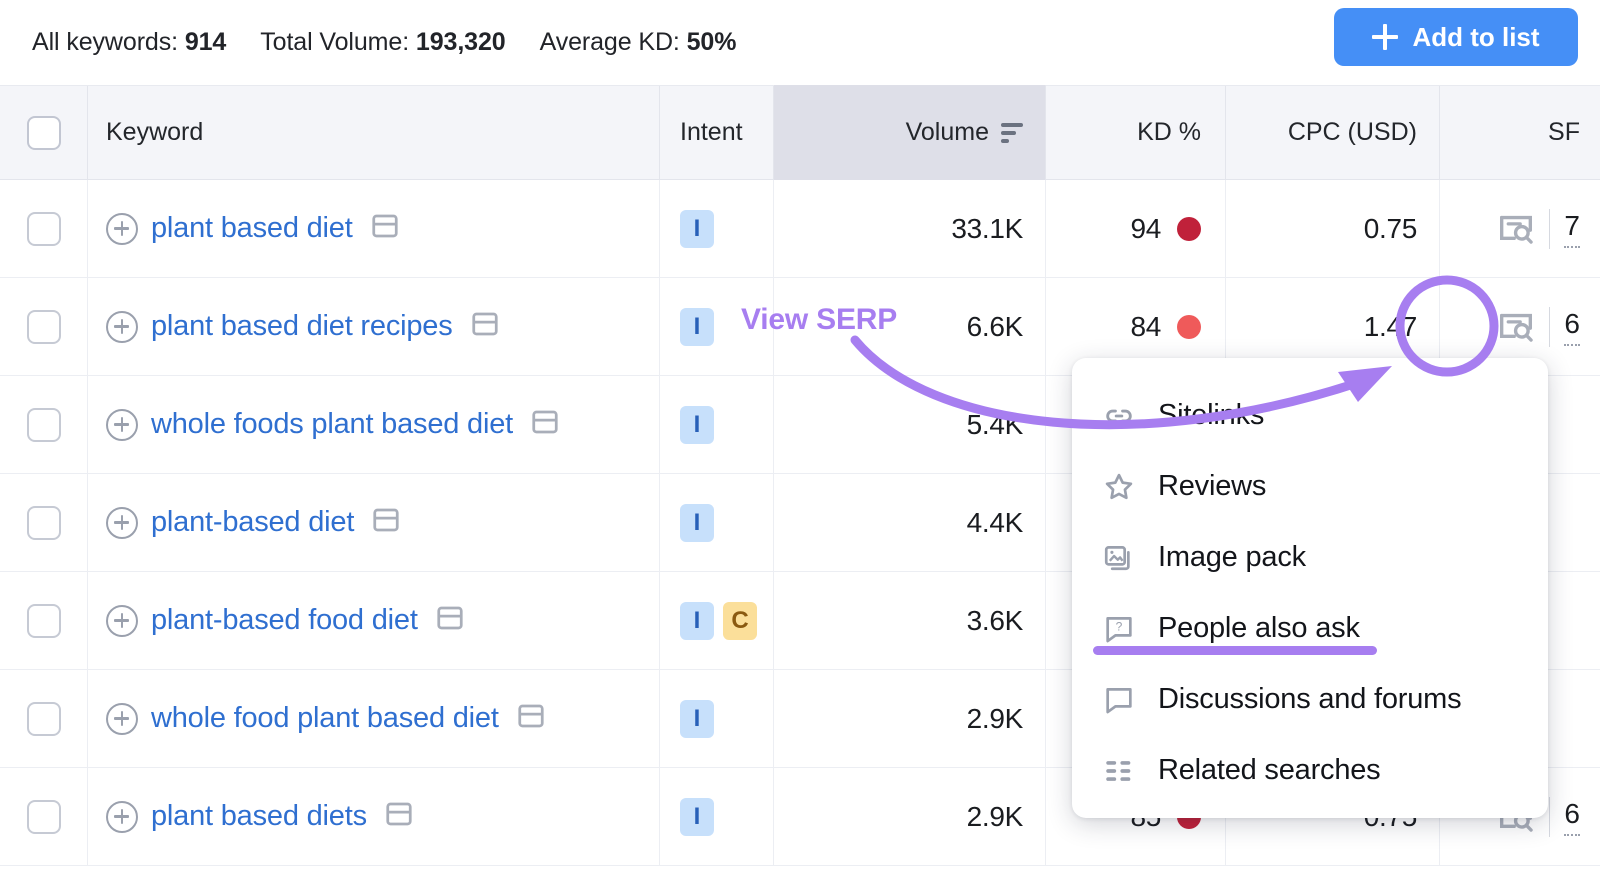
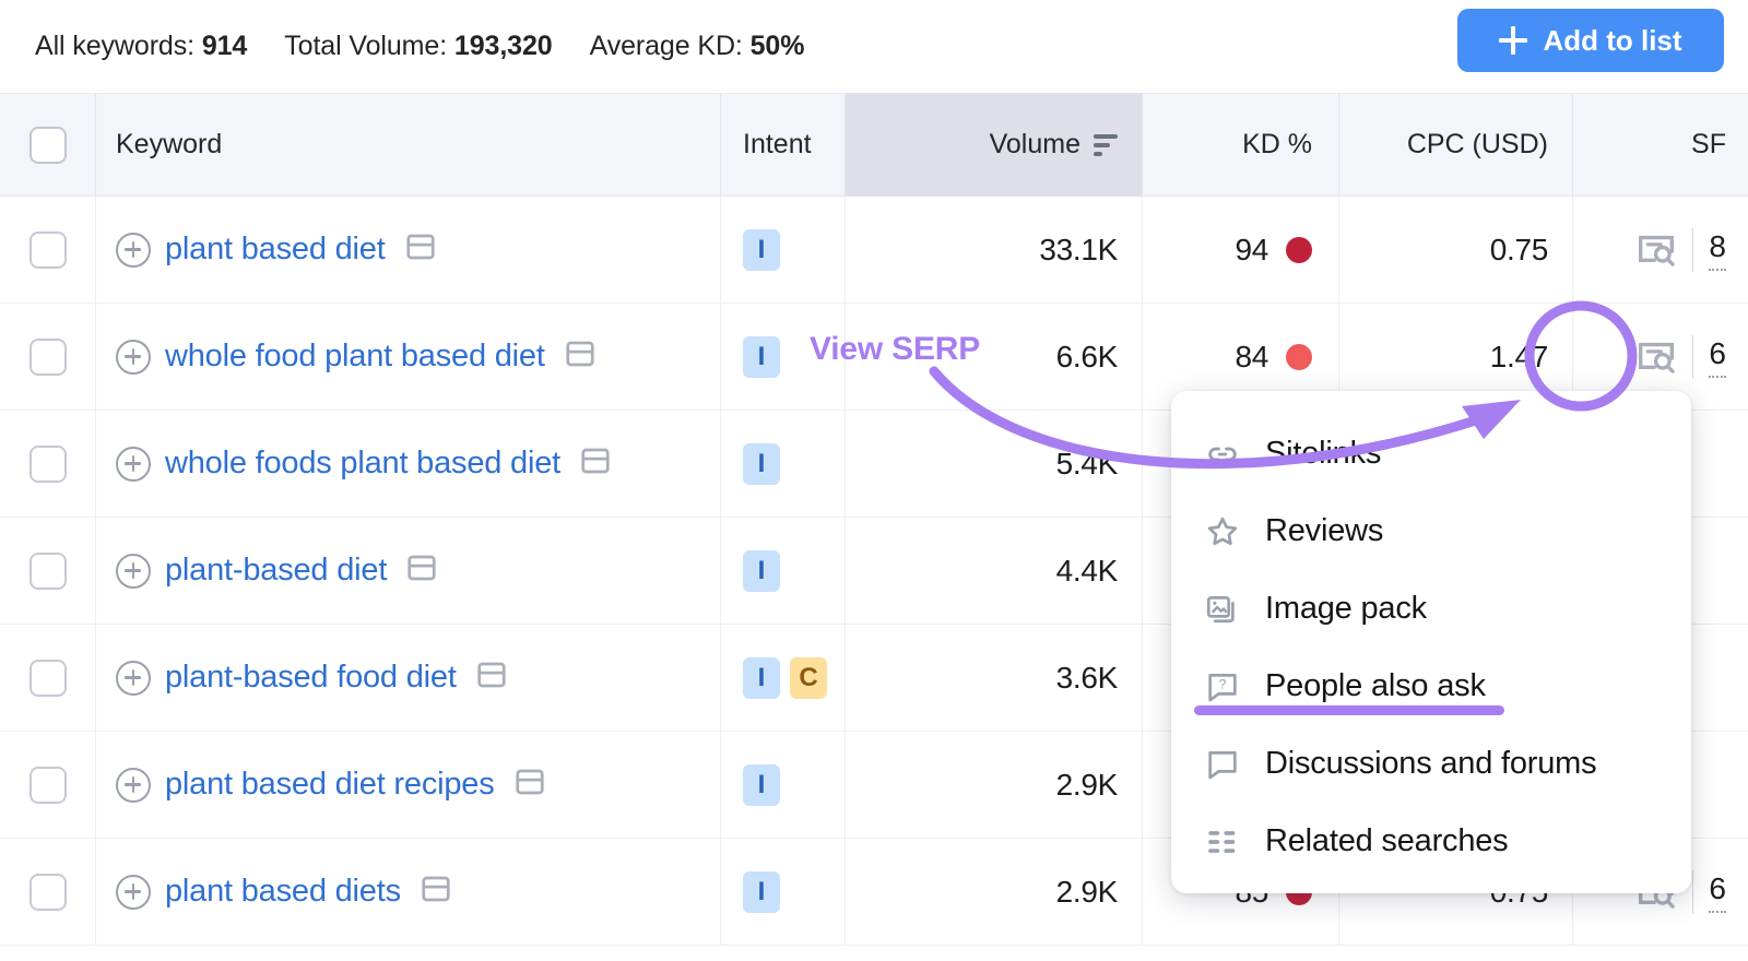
  All keywords: 914
  Total Volume: 193,320
  Average KD: 50%
  Add to list
  Keyword
  Intent
  Volume
  KD %
  CPC (USD)
  SF
  plant based diet
  I
  33.1K
  94
  0.75
- 7
+ 8
- plant based diet recipes
+ whole food plant based diet
  I
  6.6K
  84
  1.47
  6
  whole foods plant based diet
  I
  5.4K
  plant-based diet
  I
  4.4K
  plant-based food diet
  I
  C
  3.6K
- whole food plant based diet
+ plant based diet recipes
  I
  2.9K
  plant based diets
  I
  2.9K
  6
  Reviews
  Image pack
  ?
  People also ask
  Discussions and forums
  Related searches
  View SERP
